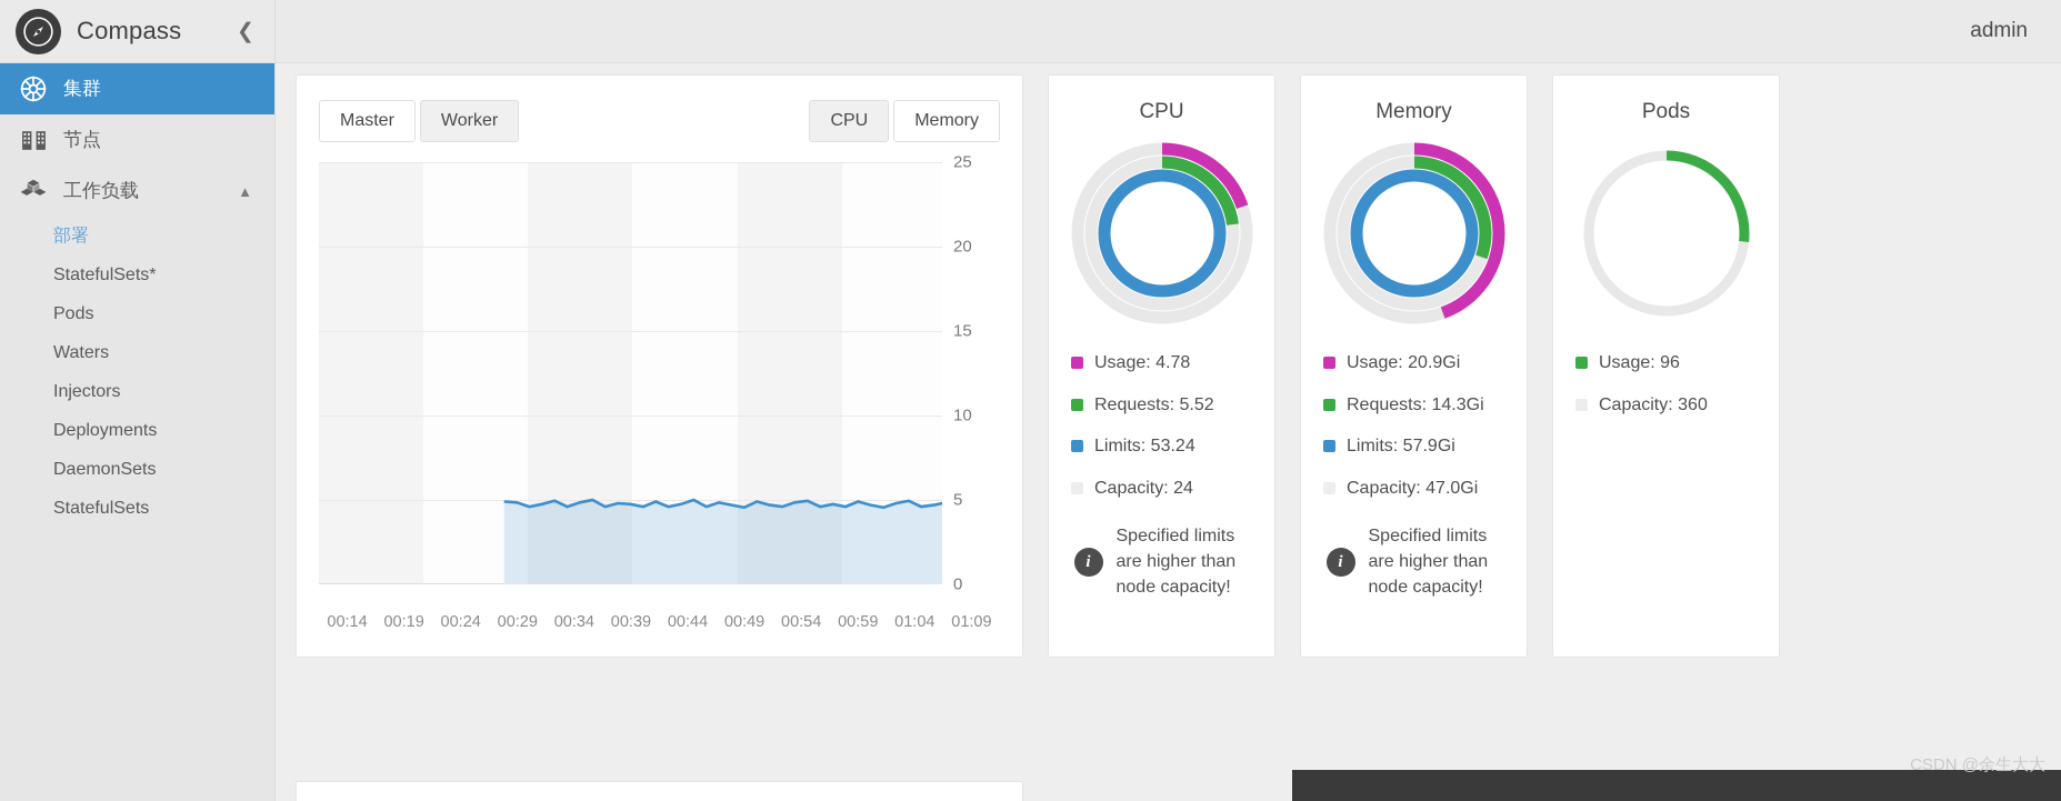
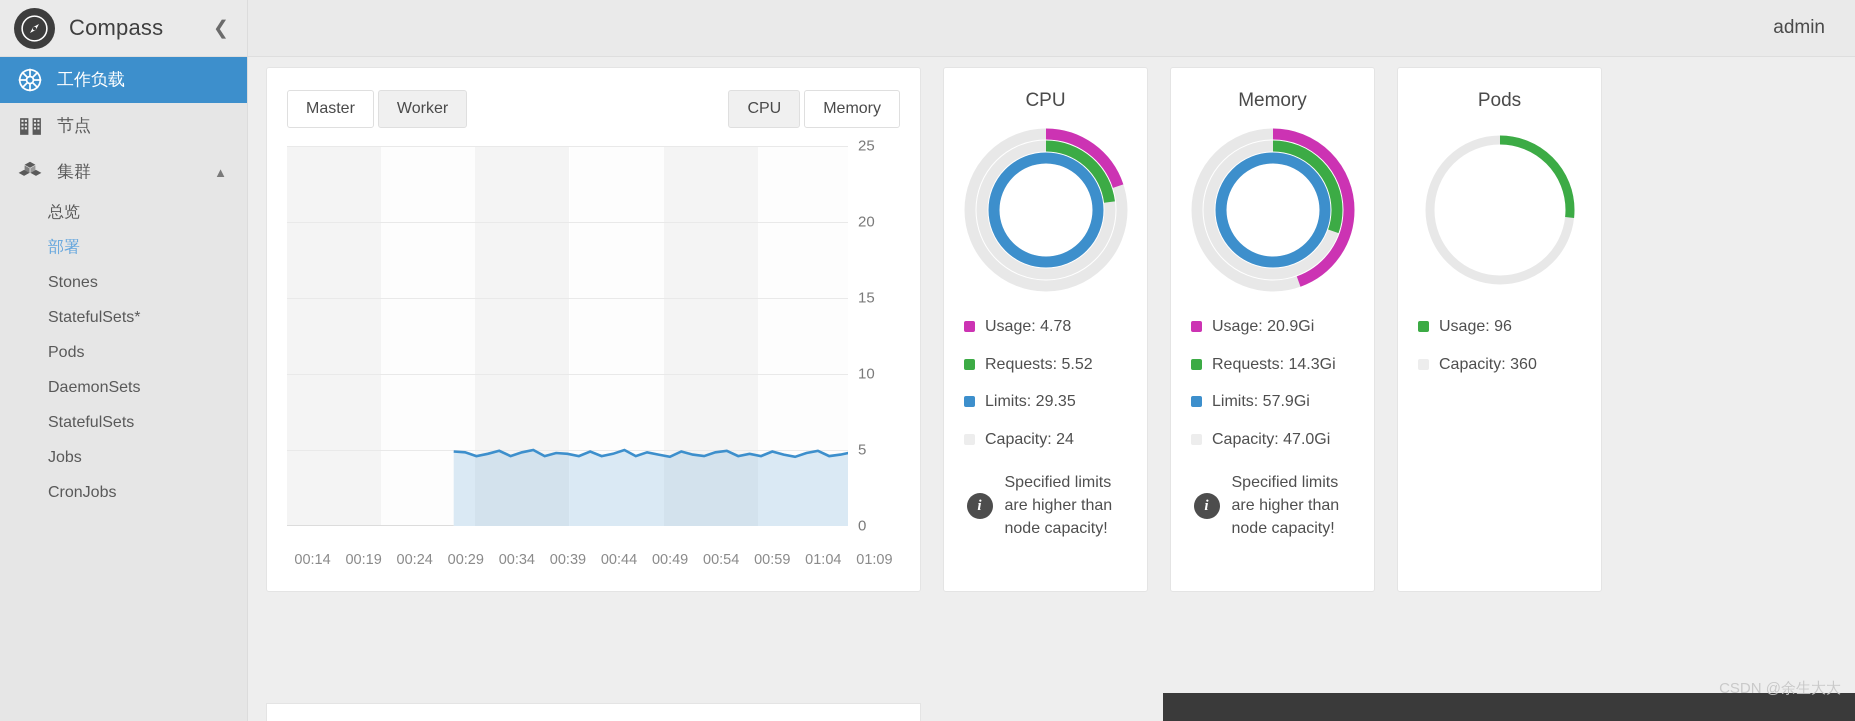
  Compass
  ❮
- 集群
+ 工作负载
  节点
- 工作负载
+ 集群
  ▲
+ 总览
  部署
+ Stones
  StatefulSets*
  Pods
- Waters
- Injectors
- Deployments
  DaemonSets
  StatefulSets
+ Jobs
+ CronJobs
  admin
  Master
  Worker
  CPU
  Memory
  0
  5
  10
  15
  20
  25
  00:14
  00:19
  00:24
  00:29
  00:34
  00:39
  00:44
  00:49
  00:54
  00:59
  01:04
  01:09
  CPU
  Usage: 4.78
  Requests: 5.52
- Limits: 53.24
+ Limits: 29.35
  Capacity: 24
  i
  Specified limits are higher than node capacity!
  Memory
  Usage: 20.9Gi
  Requests: 14.3Gi
  Limits: 57.9Gi
  Capacity: 47.0Gi
  i
  Specified limits are higher than node capacity!
  Pods
  Usage: 96
  Capacity: 360
  CSDN @余生大大
